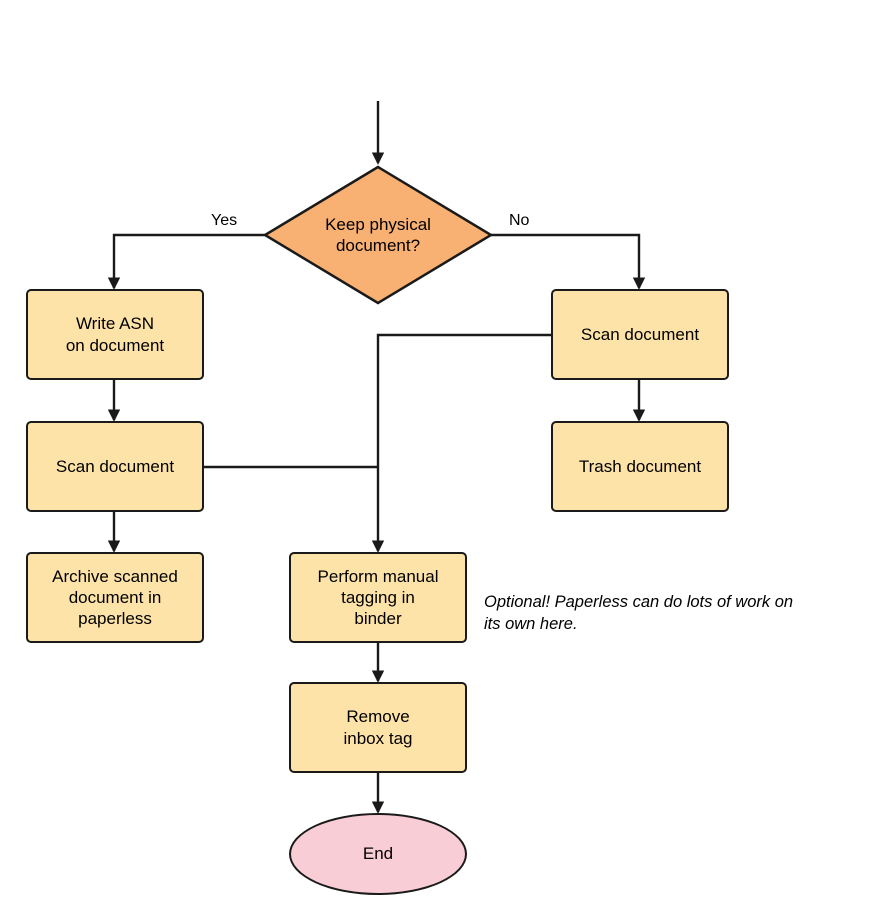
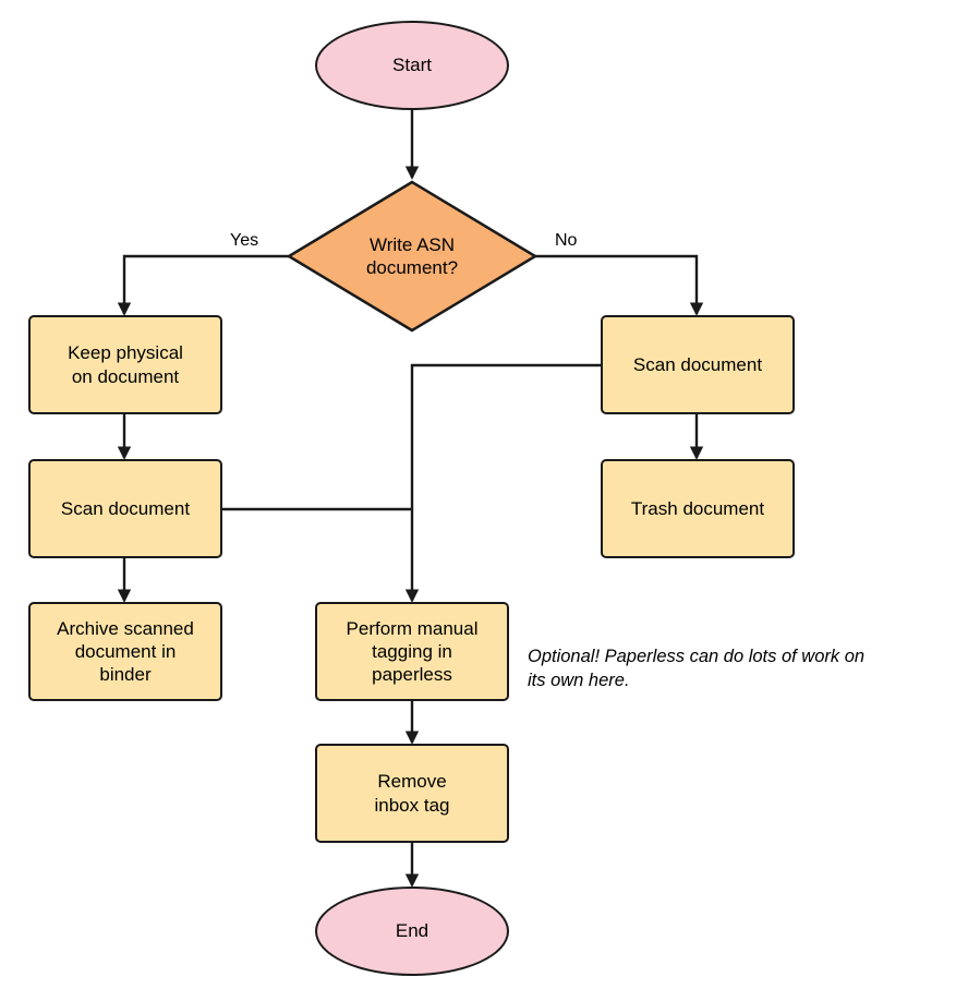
+ Start
- Keep physical
+ Write ASN
  document?
  Yes
  No
- Write ASN
+ Keep physical
  on document
  Scan document
  Archive scanned
  document in
- paperless
+ binder
  Scan document
  Trash document
  Perform manual
  tagging in
- binder
+ paperless
  Remove
  inbox tag
  End
  Optional! Paperless can do lots of work on
  its own here.
